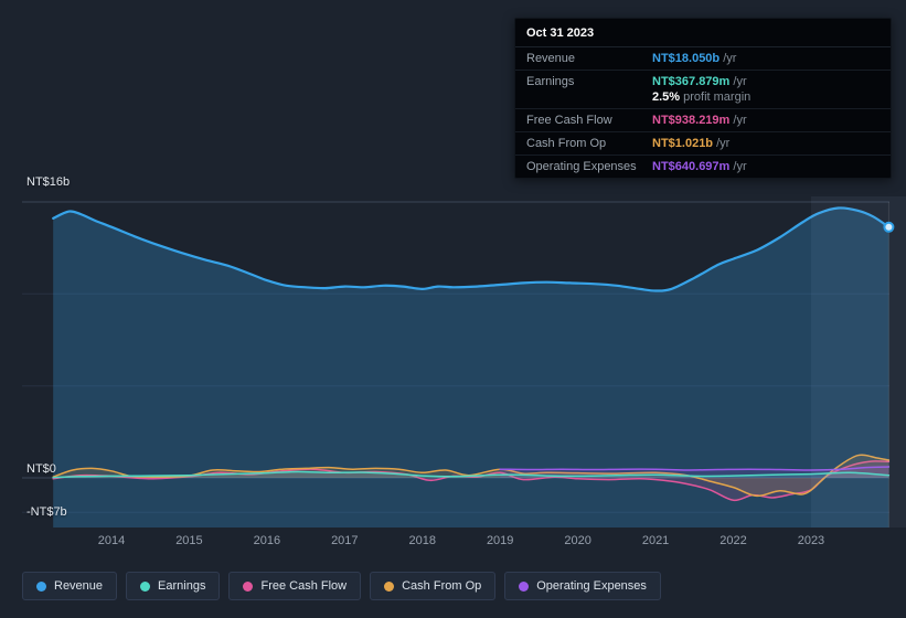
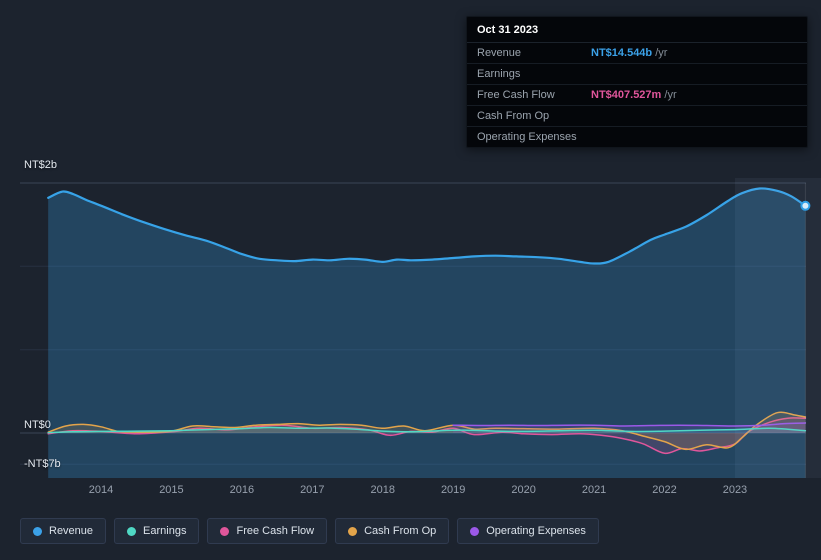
- NT$16b
+ NT$2b
  NT$0
  -NT$7b
  2014
  2015
  2016
  2017
  2018
  2019
  2020
  2021
  2022
  2023
  Oct 31 2023
  Revenue
- NT$18.050b /yr
+ NT$14.544b /yr
  Earnings
- NT$367.879m /yr
- 2.5% profit margin
  Free Cash Flow
- NT$938.219m /yr
+ NT$407.527m /yr
  Cash From Op
- NT$1.021b /yr
  Operating Expenses
- NT$640.697m /yr
  Revenue
  Earnings
  Free Cash Flow
  Cash From Op
  Operating Expenses
